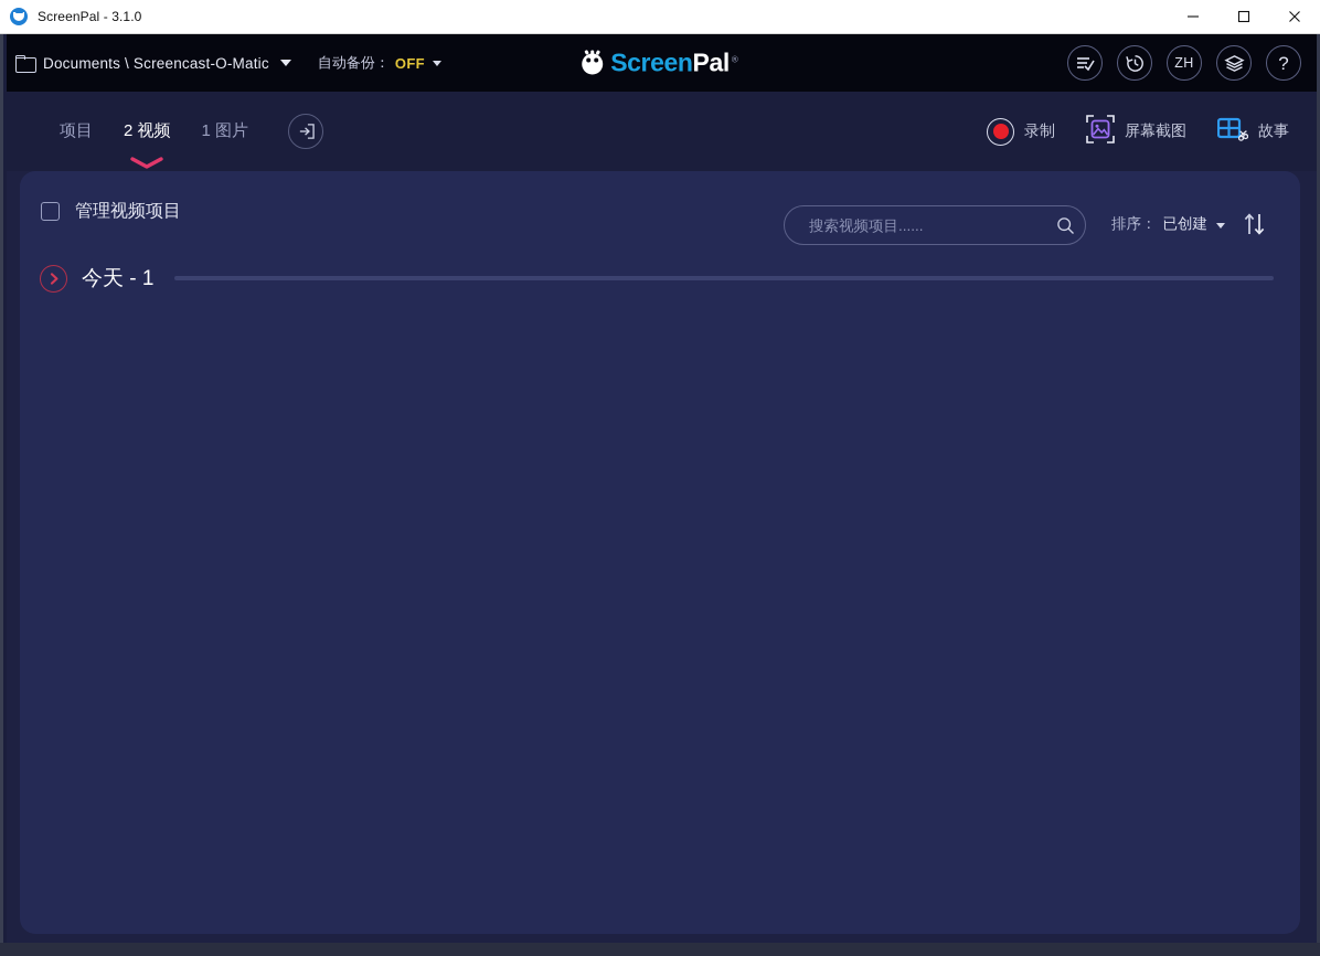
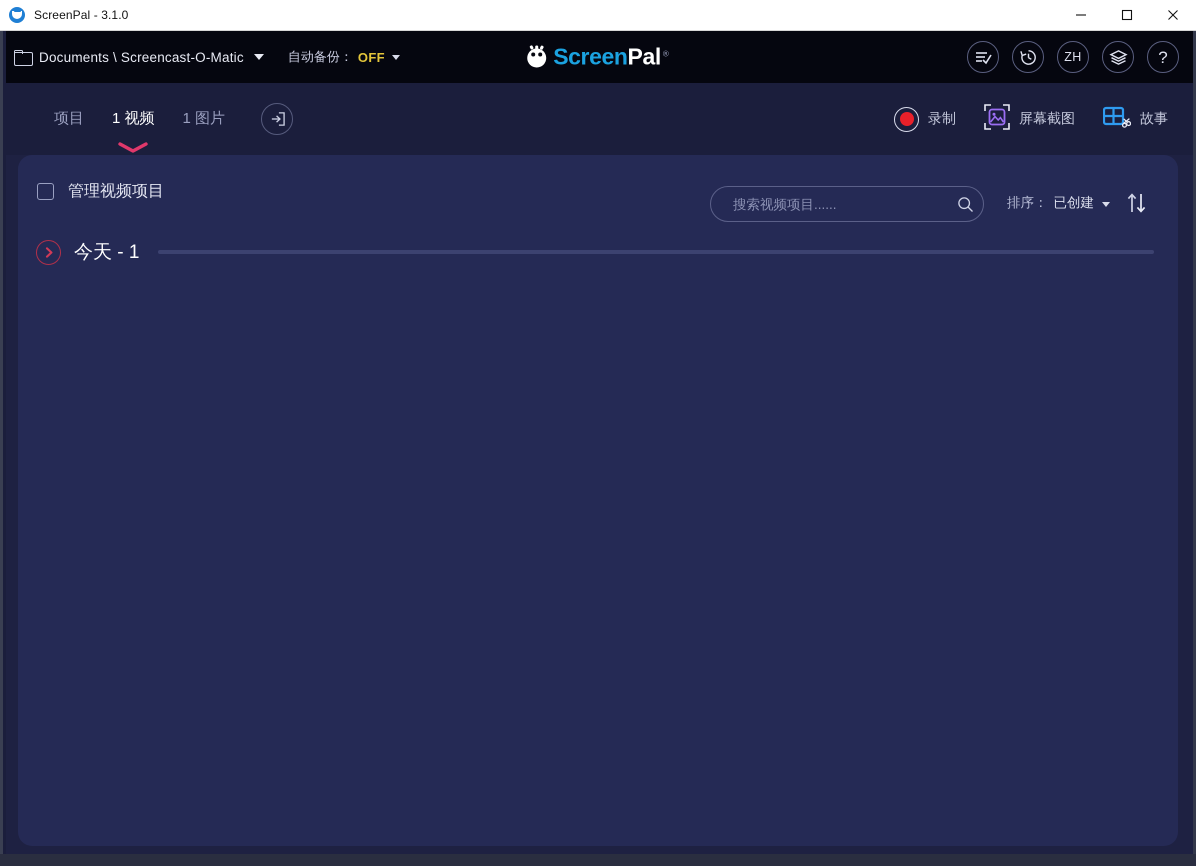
  ScreenPal - 3.1.0
  Documents \ Screencast-O-Matic
  自动备份：
  OFF
  ScreenPal
  ®
  ZH
  ?
  项目
- 2 视频
+ 1 视频
  1 图片
  录制
  屏幕截图
  故事
  管理视频项目
  搜索视频项目......
  排序：
  已创建
  今天 - 1
